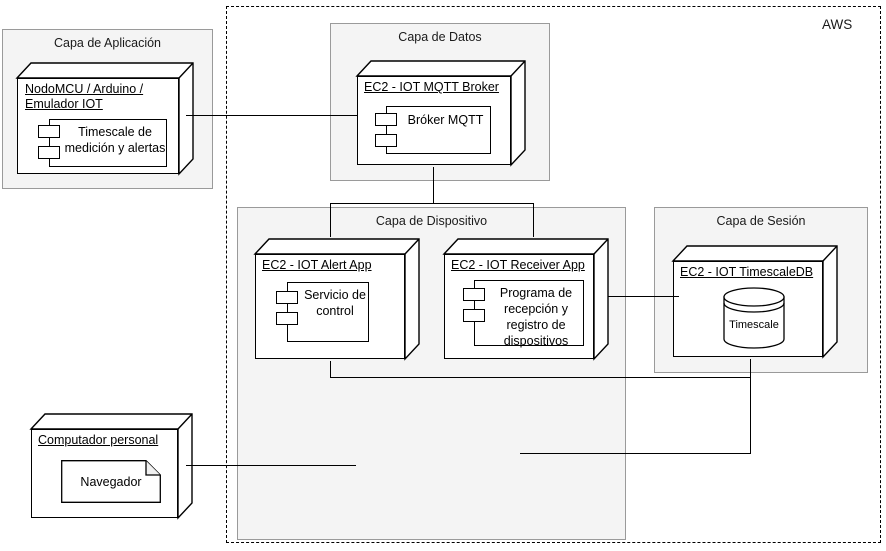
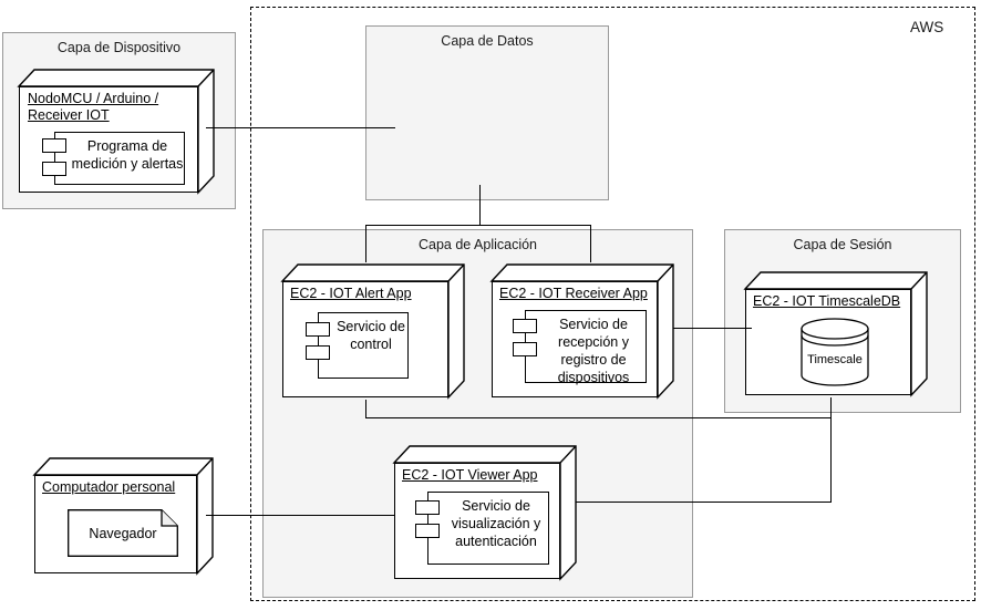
  AWS
- Capa de Aplicación
+ Capa de Dispositivo
- NodoMCU / Arduino / Emulador IOT
+ NodoMCU / Arduino / Receiver IOT
- Timescale de medición y alertas
+ Programa de medición y alertas
  Capa de Datos
- EC2 - IOT MQTT Broker
- Bróker MQTT
- Capa de Dispositivo
+ Capa de Aplicación
  EC2 - IOT Alert App
  Servicio de control
  EC2 - IOT Receiver App
- Programa de recepción y registro de dispositivos
+ Servicio de recepción y registro de dispositivos
+ EC2 - IOT Viewer App
+ Servicio de visualización y autenticación
  Capa de Sesión
  EC2 - IOT TimescaleDB
  Timescale
  Computador personal
  Navegador
